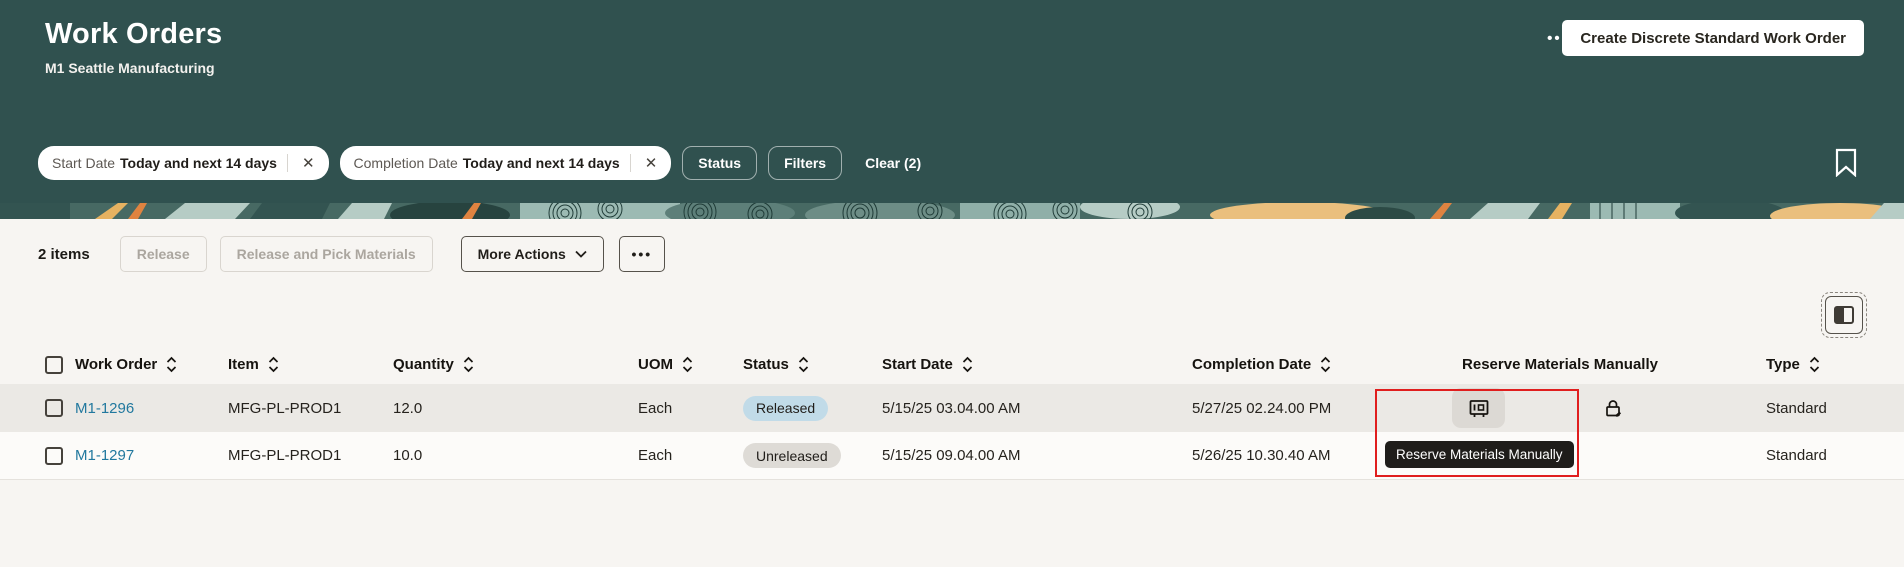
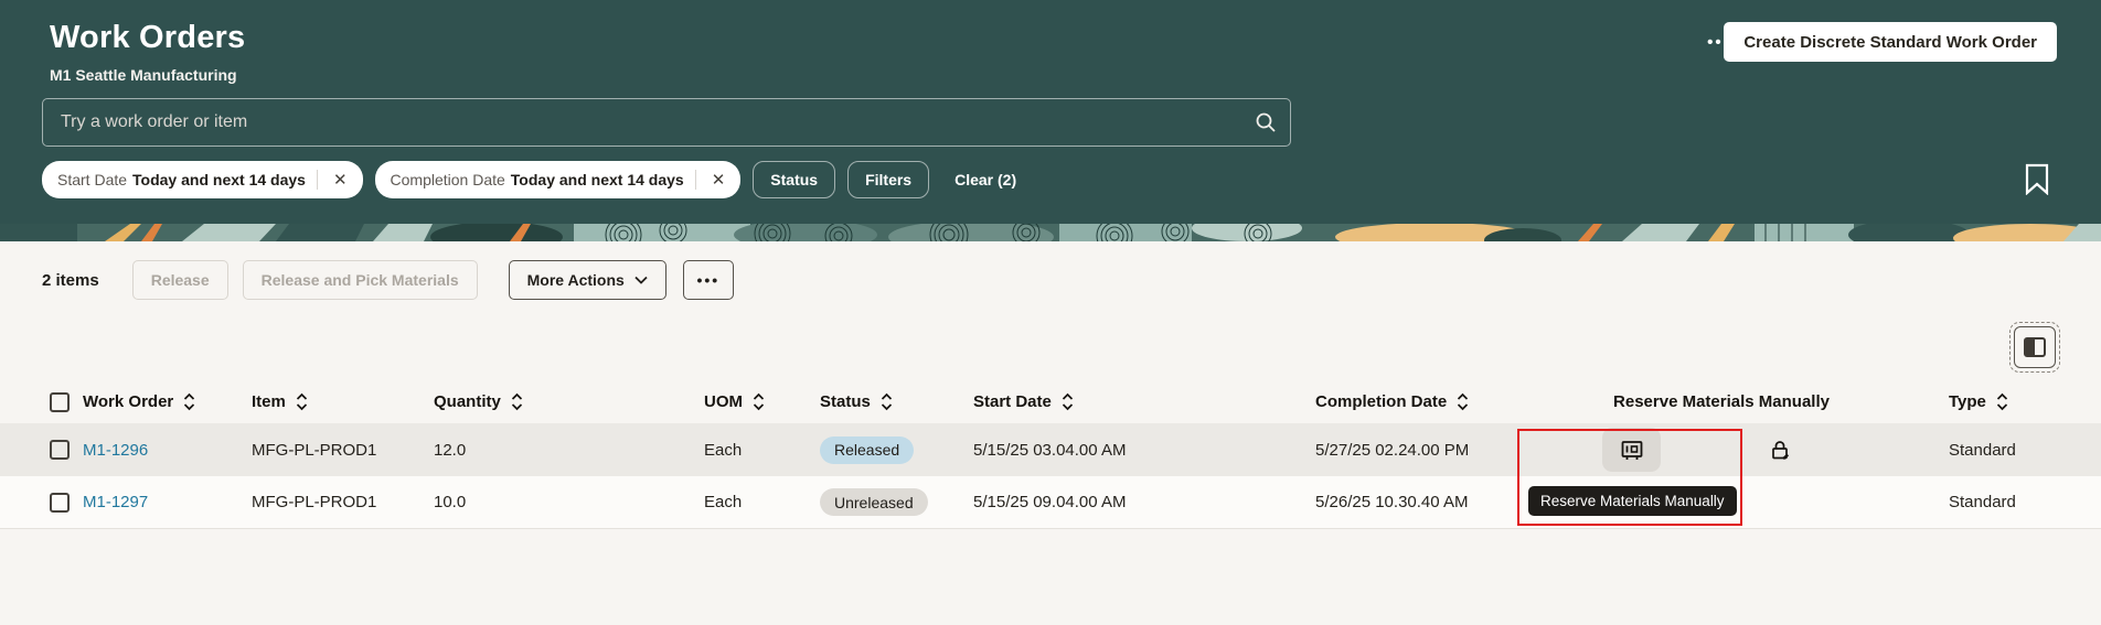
  Work Orders
  M1 Seattle Manufacturing
  Create Discrete Standard Work Order
+ Try a work order or item
  Start Date
  Today and next 14 days
  ✕
  Completion Date
  Today and next 14 days
  ✕
  Status
  Filters
  Clear (2)
  2 items
  Release
  Release and Pick Materials
  More Actions
  •••
  Work Order
  Item
  Quantity
  UOM
  Status
  Start Date
  Completion Date
  Reserve Materials Manually
  Type
  M1-1296
  MFG-PL-PROD1
  12.0
  Each
  Released
  5/15/25 03.04.00 AM
  5/27/25 02.24.00 PM
  Standard
  M1-1297
  MFG-PL-PROD1
  10.0
  Each
  Unreleased
  5/15/25 09.04.00 AM
  5/26/25 10.30.40 AM
  Standard
  Reserve Materials Manually
